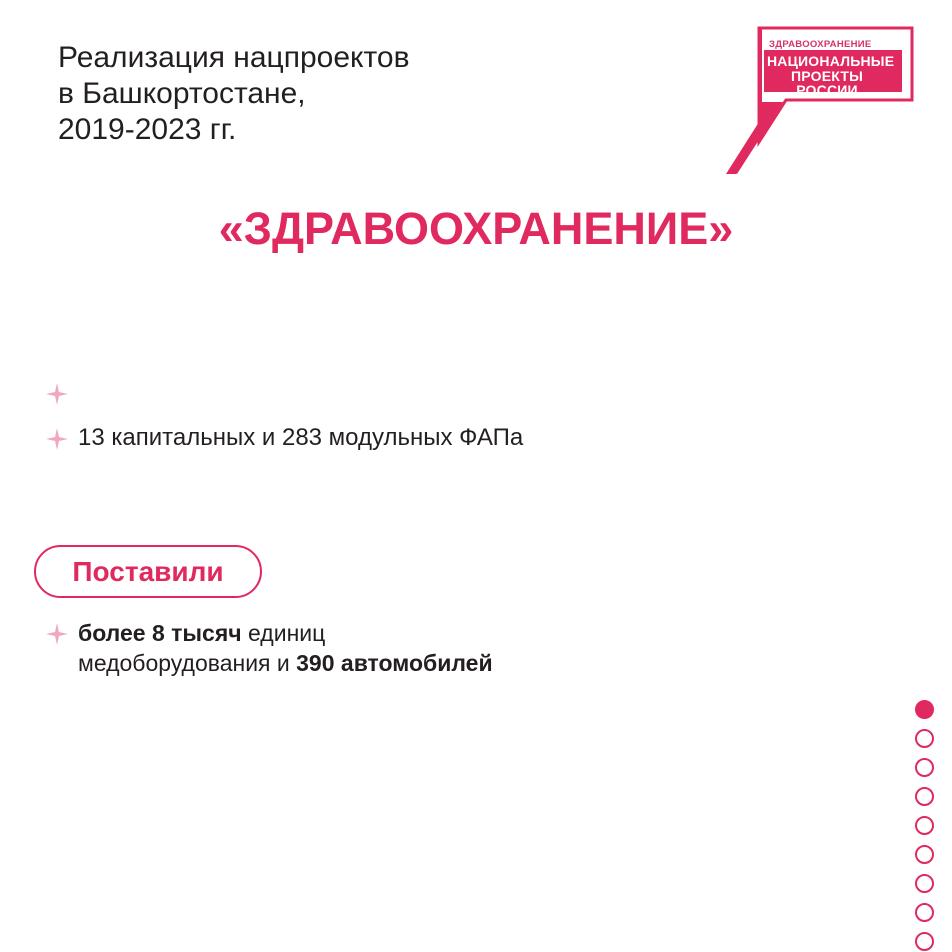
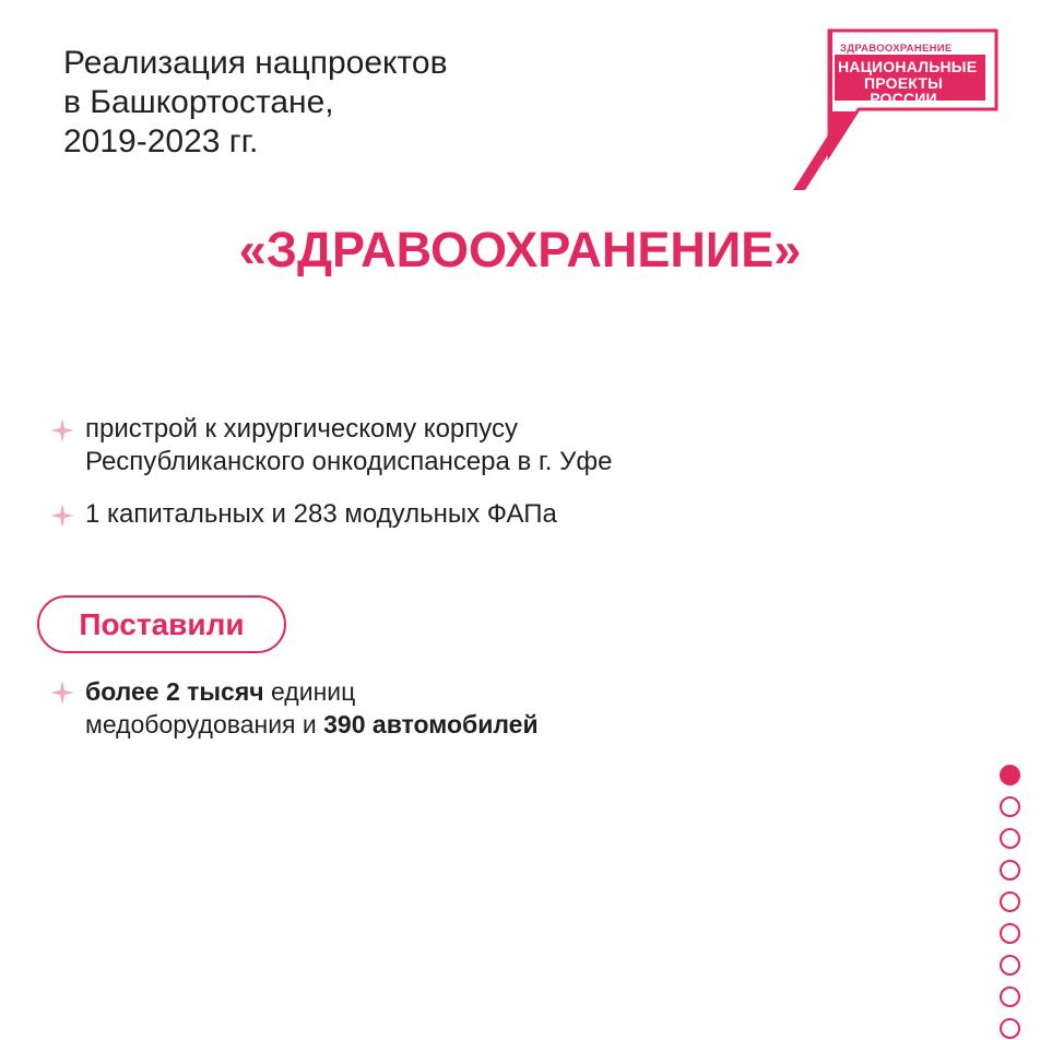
  Реализация нацпроектов
  в Башкортостане,
  2019-2023 гг.
  ЗДРАВООХРАНЕНИЕ
  НАЦИОНАЛЬНЫЕ
  ПРОЕКТЫ
  РОССИИ
  «ЗДРАВООХРАНЕНИЕ»
+ пристрой к хирургическому корпусу
+ Республиканского онкодиспансера в г. Уфе
- 13 капитальных и 283 модульных ФАПа
+ 1 капитальных и 283 модульных ФАПа
  Поставили
- более 8 тысяч единиц
+ более 2 тысяч единиц
  медоборудования и 390 автомобилей
